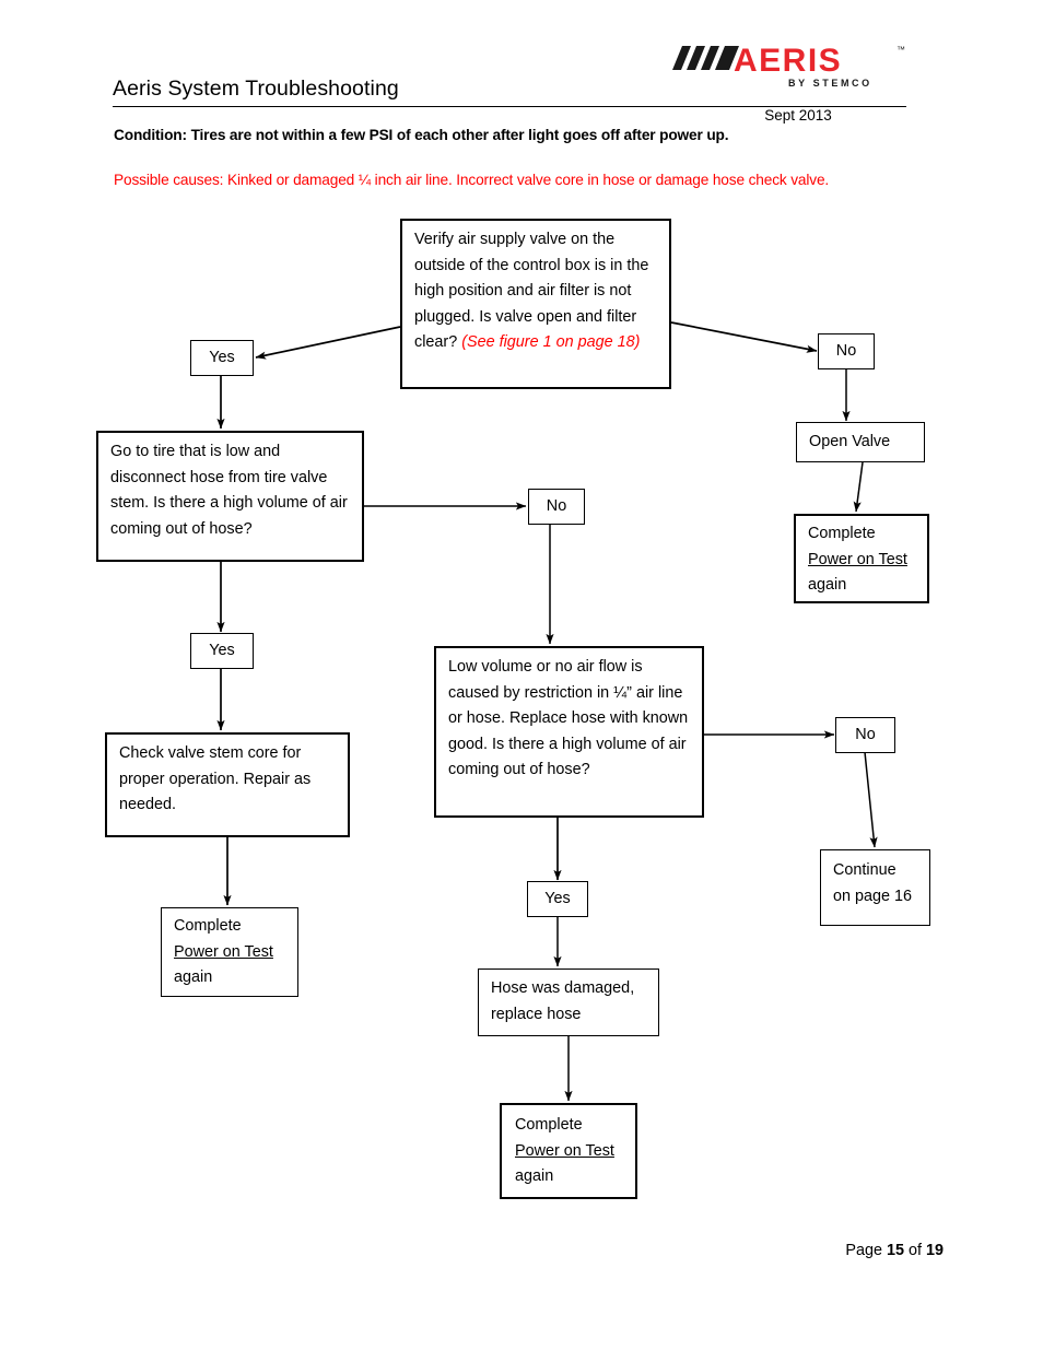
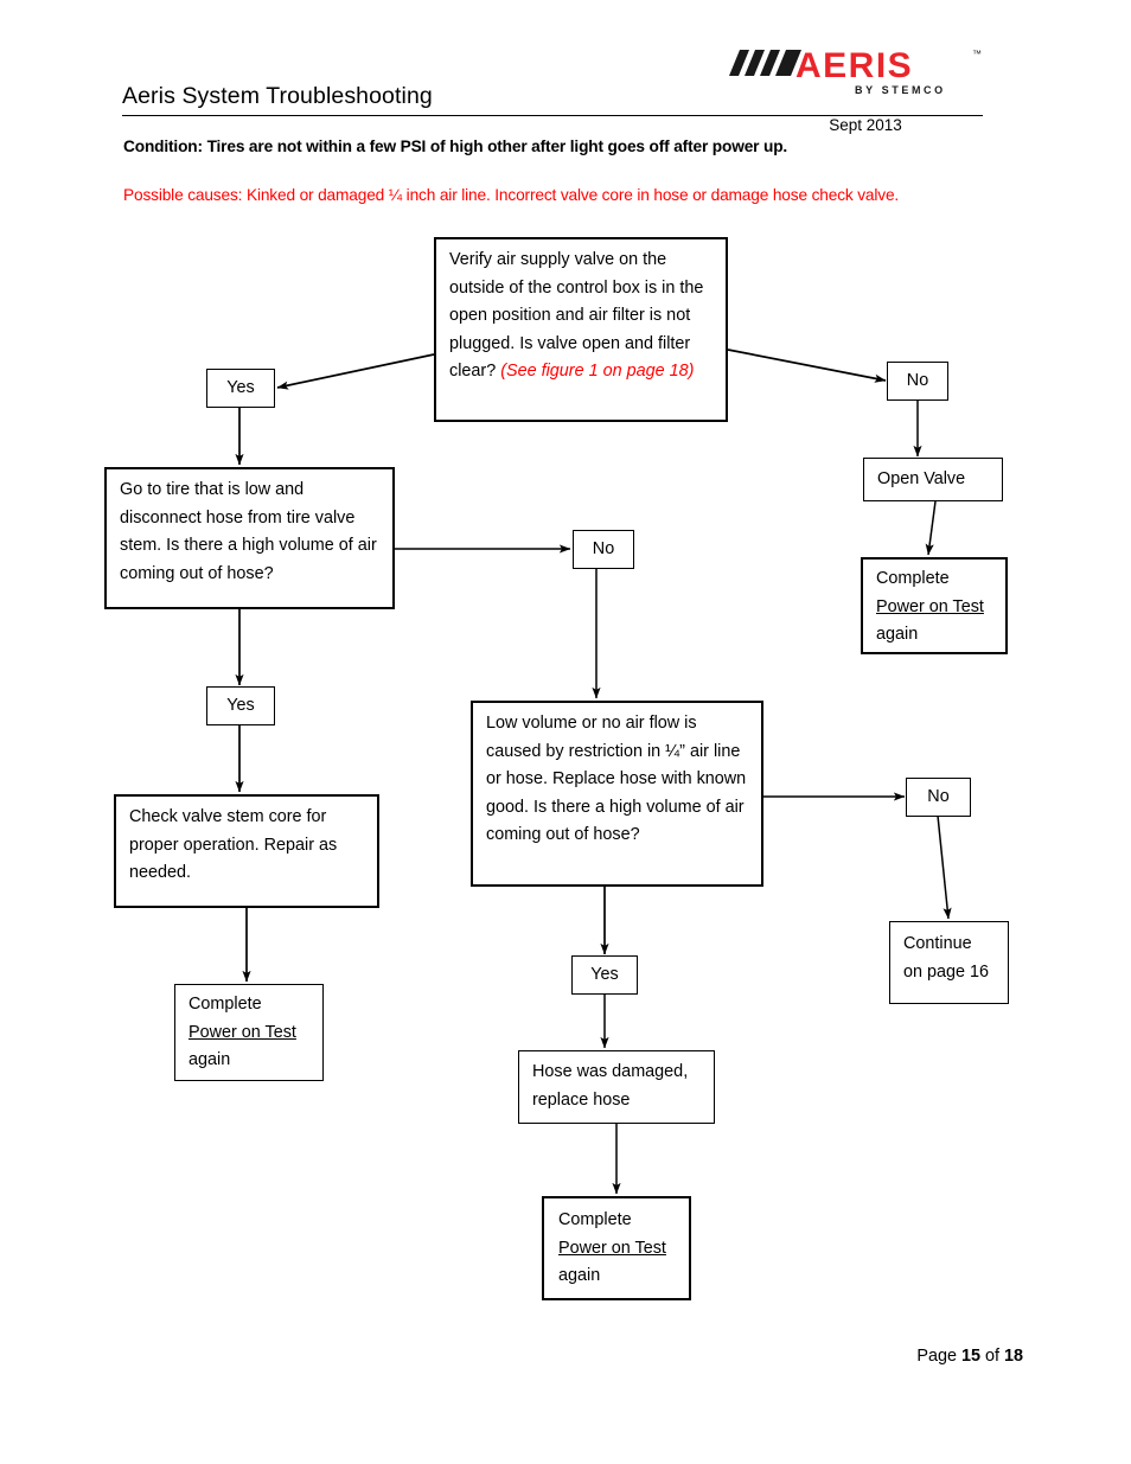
  AERIS
  ™
  BY STEMCO
  Aeris System Troubleshooting
  Sept 2013
- Condition: Tires are not within a few PSI of each other after light goes off after power up.
+ Condition: Tires are not within a few PSI of high other after light goes off after power up.
  Possible causes: Kinked or damaged ¼ inch air line. Incorrect valve core in hose or damage hose check valve.
- Verify air supply valve on the outside of the control box is in the high position and air filter is not plugged. Is valve open and filter clear? (See figure 1 on page 18)
+ Verify air supply valve on the outside of the control box is in the open position and air filter is not plugged. Is valve open and filter clear? (See figure 1 on page 18)
  Yes
  No
  Open Valve
  Complete
  Power on Test
  again
  Go to tire that is low and disconnect hose from tire valve stem. Is there a high volume of air coming out of hose?
  No
  Yes
  Check valve stem core for proper operation. Repair as needed.
  Complete
  Power on Test
  again
  Low volume or no air flow is caused by restriction in ¼” air line or hose. Replace hose with known good. Is there a high volume of air coming out of hose?
  No
  Continue
  on page 16
  Yes
  Hose was damaged, replace hose
  Complete
  Power on Test
  again
- Page 15 of 19
+ Page 15 of 18
